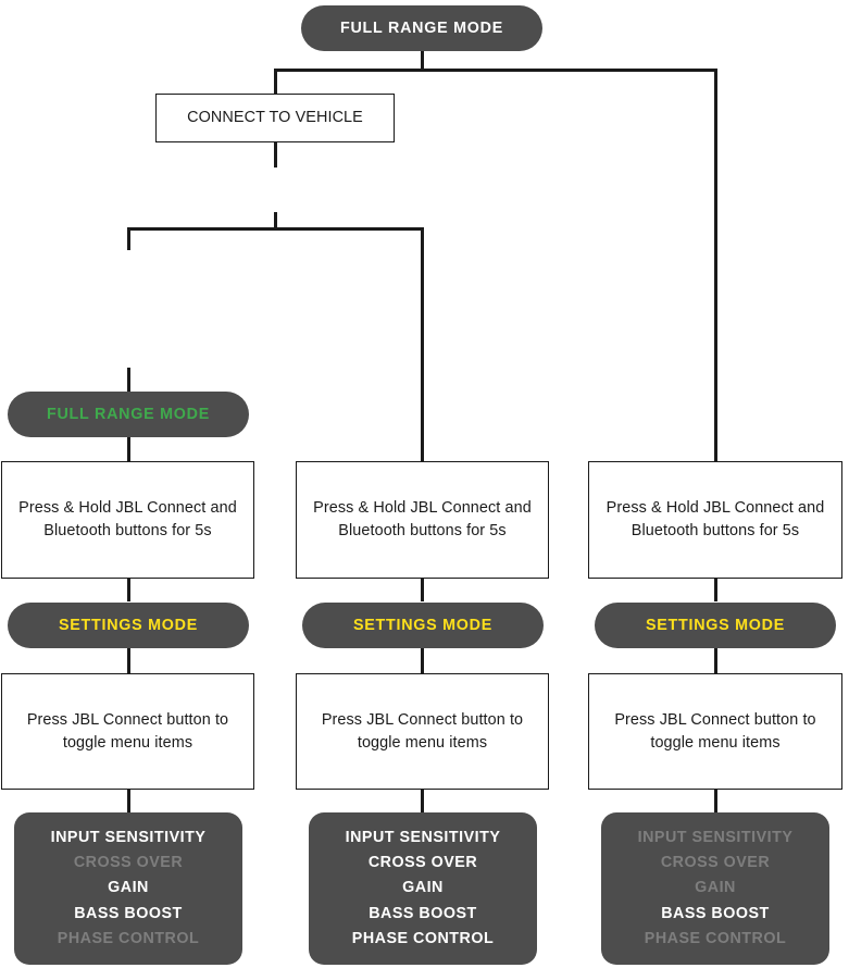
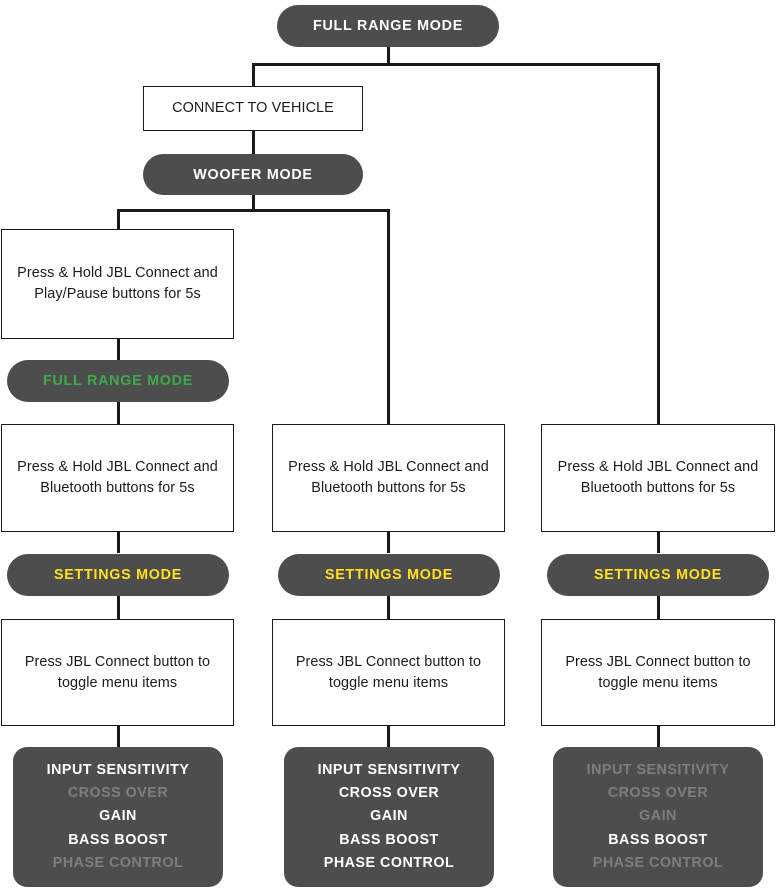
  FULL RANGE MODE
  CONNECT TO VEHICLE
+ WOOFER MODE
+ Press & Hold JBL Connect and Play/Pause buttons for 5s
  FULL RANGE MODE
  Press & Hold JBL Connect and Bluetooth buttons for 5s
  SETTINGS MODE
  Press JBL Connect button to toggle menu items
  INPUT SENSITIVITY
  CROSS OVER
  GAIN
  BASS BOOST
  PHASE CONTROL
  Press & Hold JBL Connect and Bluetooth buttons for 5s
  SETTINGS MODE
  Press JBL Connect button to toggle menu items
  INPUT SENSITIVITY
  CROSS OVER
  GAIN
  BASS BOOST
  PHASE CONTROL
  Press & Hold JBL Connect and Bluetooth buttons for 5s
  SETTINGS MODE
  Press JBL Connect button to toggle menu items
  INPUT SENSITIVITY
  CROSS OVER
  GAIN
  BASS BOOST
  PHASE CONTROL
